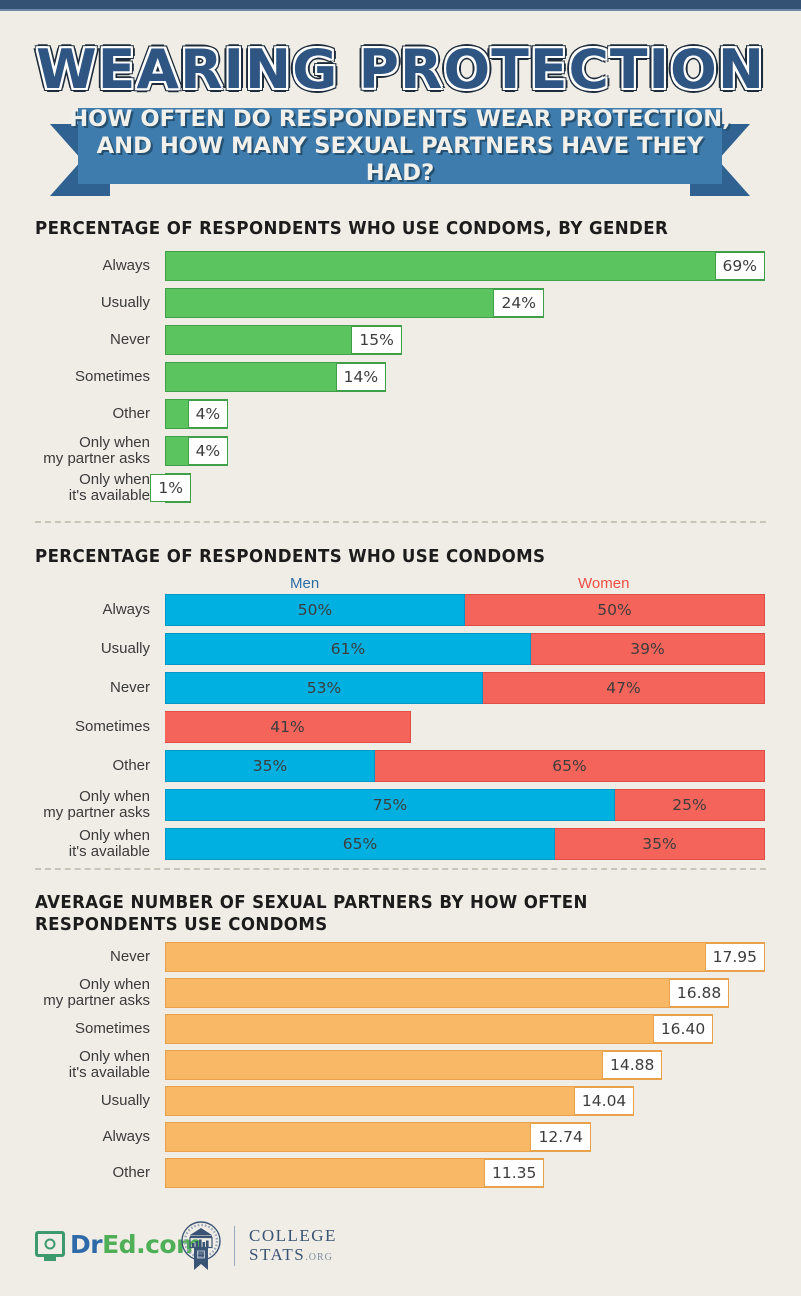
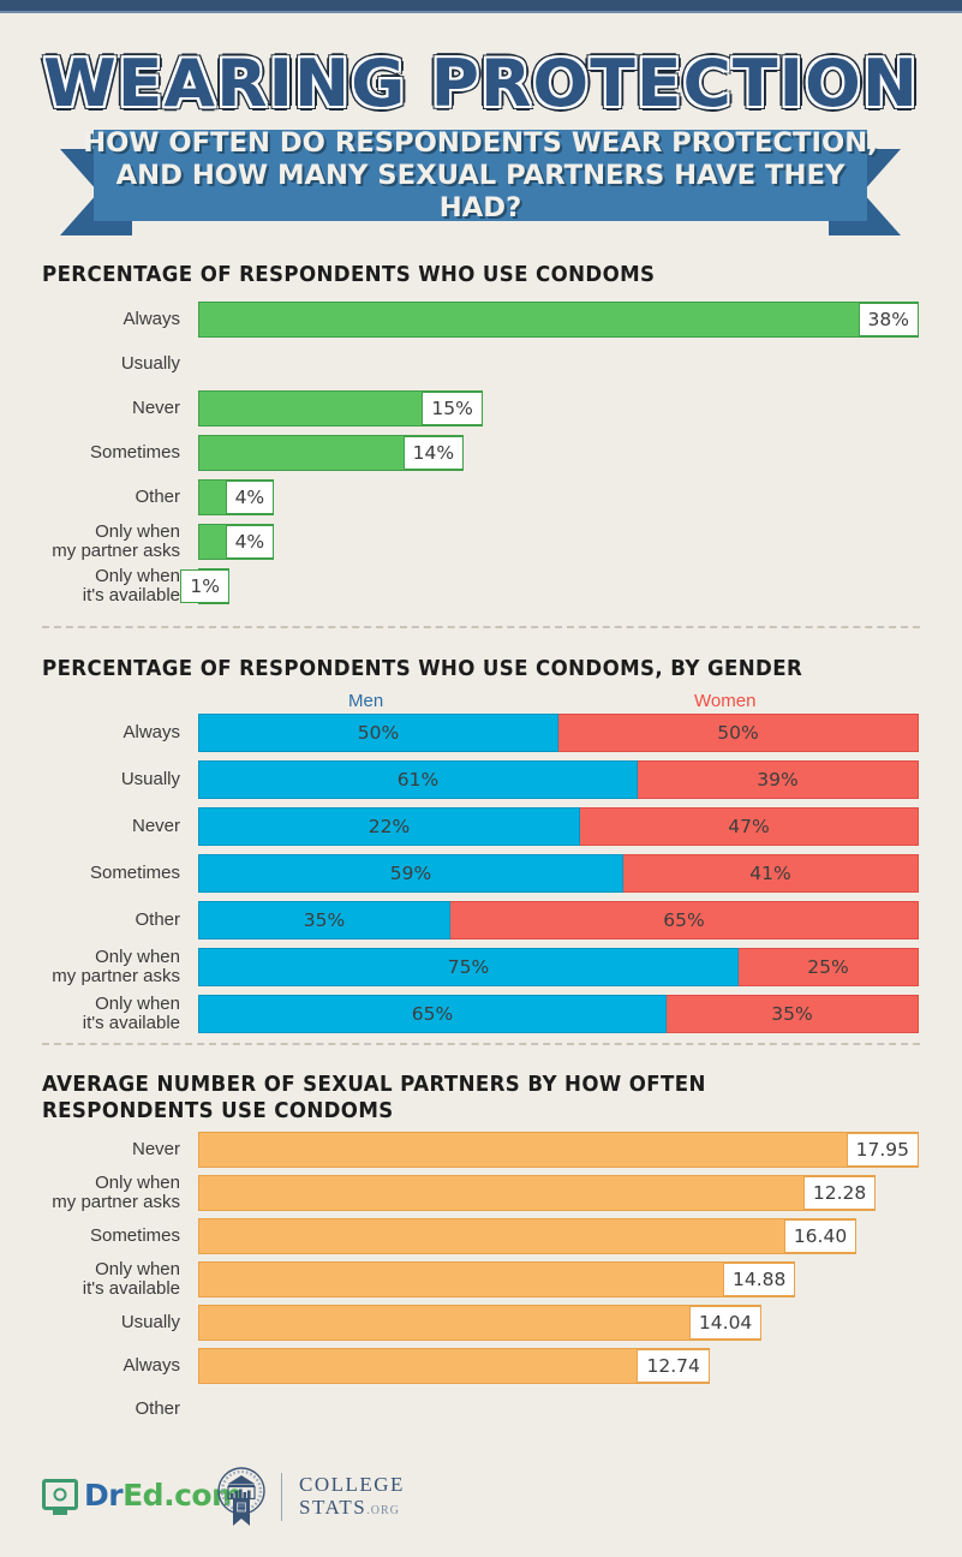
  WEARING PROTECTION
  HOW OFTEN DO RESPONDENTS WEAR PROTECTION, AND HOW MANY SEXUAL PARTNERS HAVE THEY HAD?
- PERCENTAGE OF RESPONDENTS WHO USE CONDOMS, BY GENDER
+ PERCENTAGE OF RESPONDENTS WHO USE CONDOMS
  Always
- 69%
+ 38%
  Usually
- 24%
  Never
  15%
  Sometimes
  14%
  Other
  4%
  Only when
  my partner asks
  4%
  Only when
  it's available
  1%
- PERCENTAGE OF RESPONDENTS WHO USE CONDOMS
+ PERCENTAGE OF RESPONDENTS WHO USE CONDOMS, BY GENDER
  Men
  Women
  Always
  50%
  50%
  Usually
  61%
  39%
  Never
- 53%
+ 22%
  47%
  Sometimes
+ 59%
  41%
  Other
  35%
  65%
  Only when
  my partner asks
  75%
  25%
  Only when
  it's available
  65%
  35%
  AVERAGE NUMBER OF SEXUAL PARTNERS BY HOW OFTEN
  RESPONDENTS USE CONDOMS
  Never
  17.95
  Only when
  my partner asks
- 16.88
+ 12.28
  Sometimes
  16.40
  Only when
  it's available
  14.88
  Usually
  14.04
  Always
  12.74
  Other
- 11.35
  DrEd.com
  COLLEGE
  STATS.ORG
